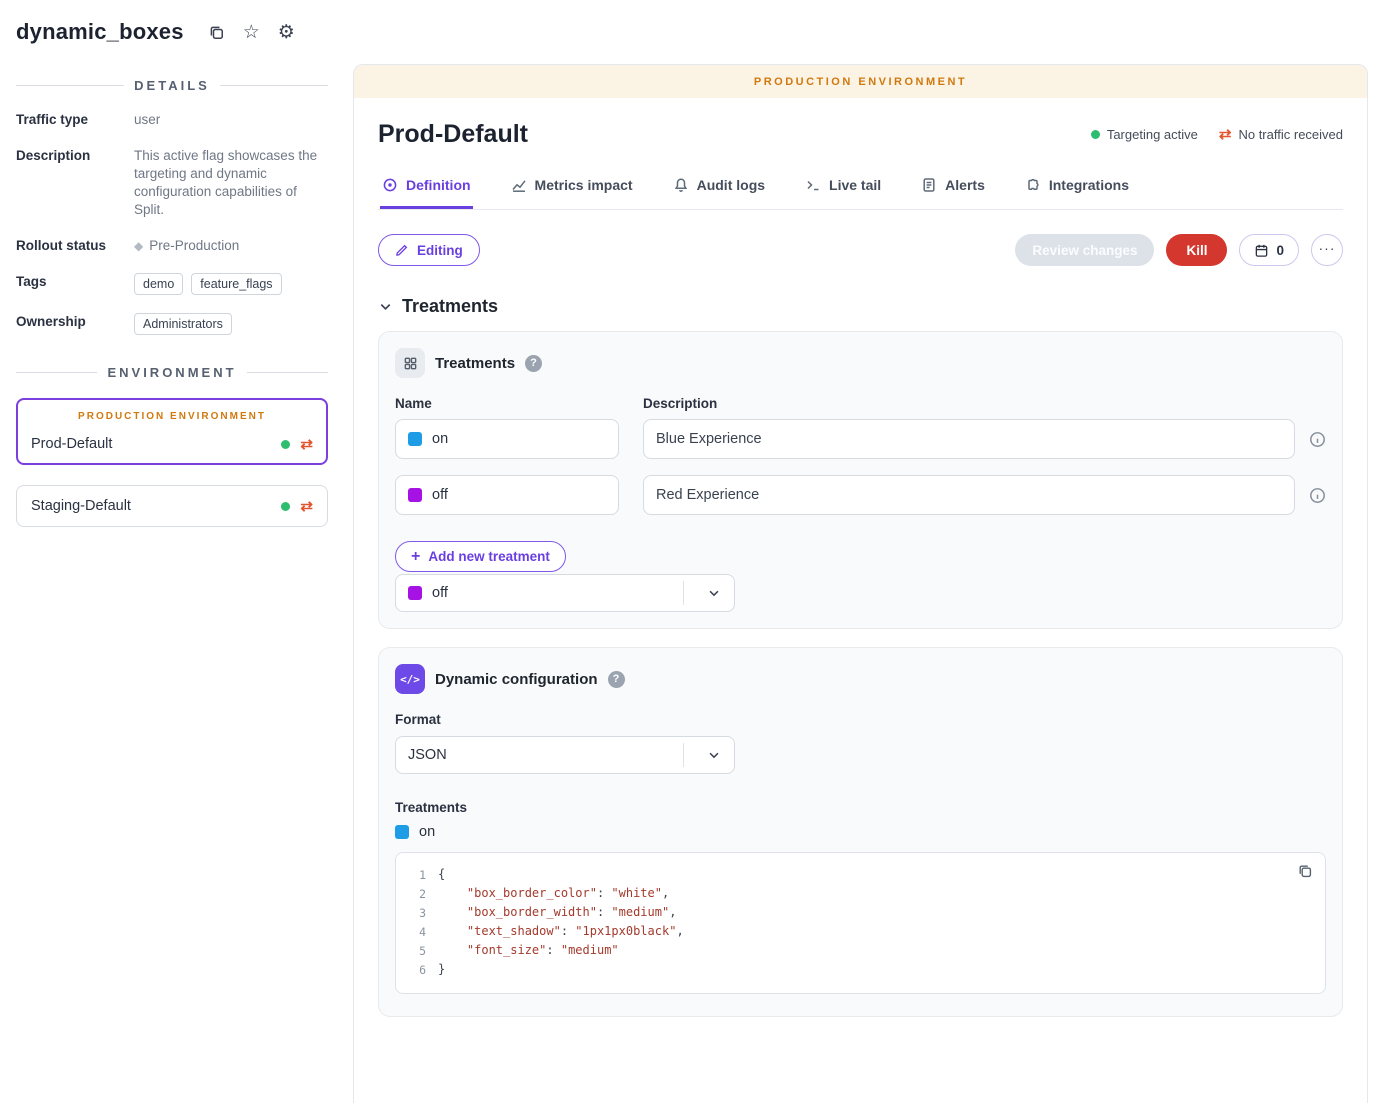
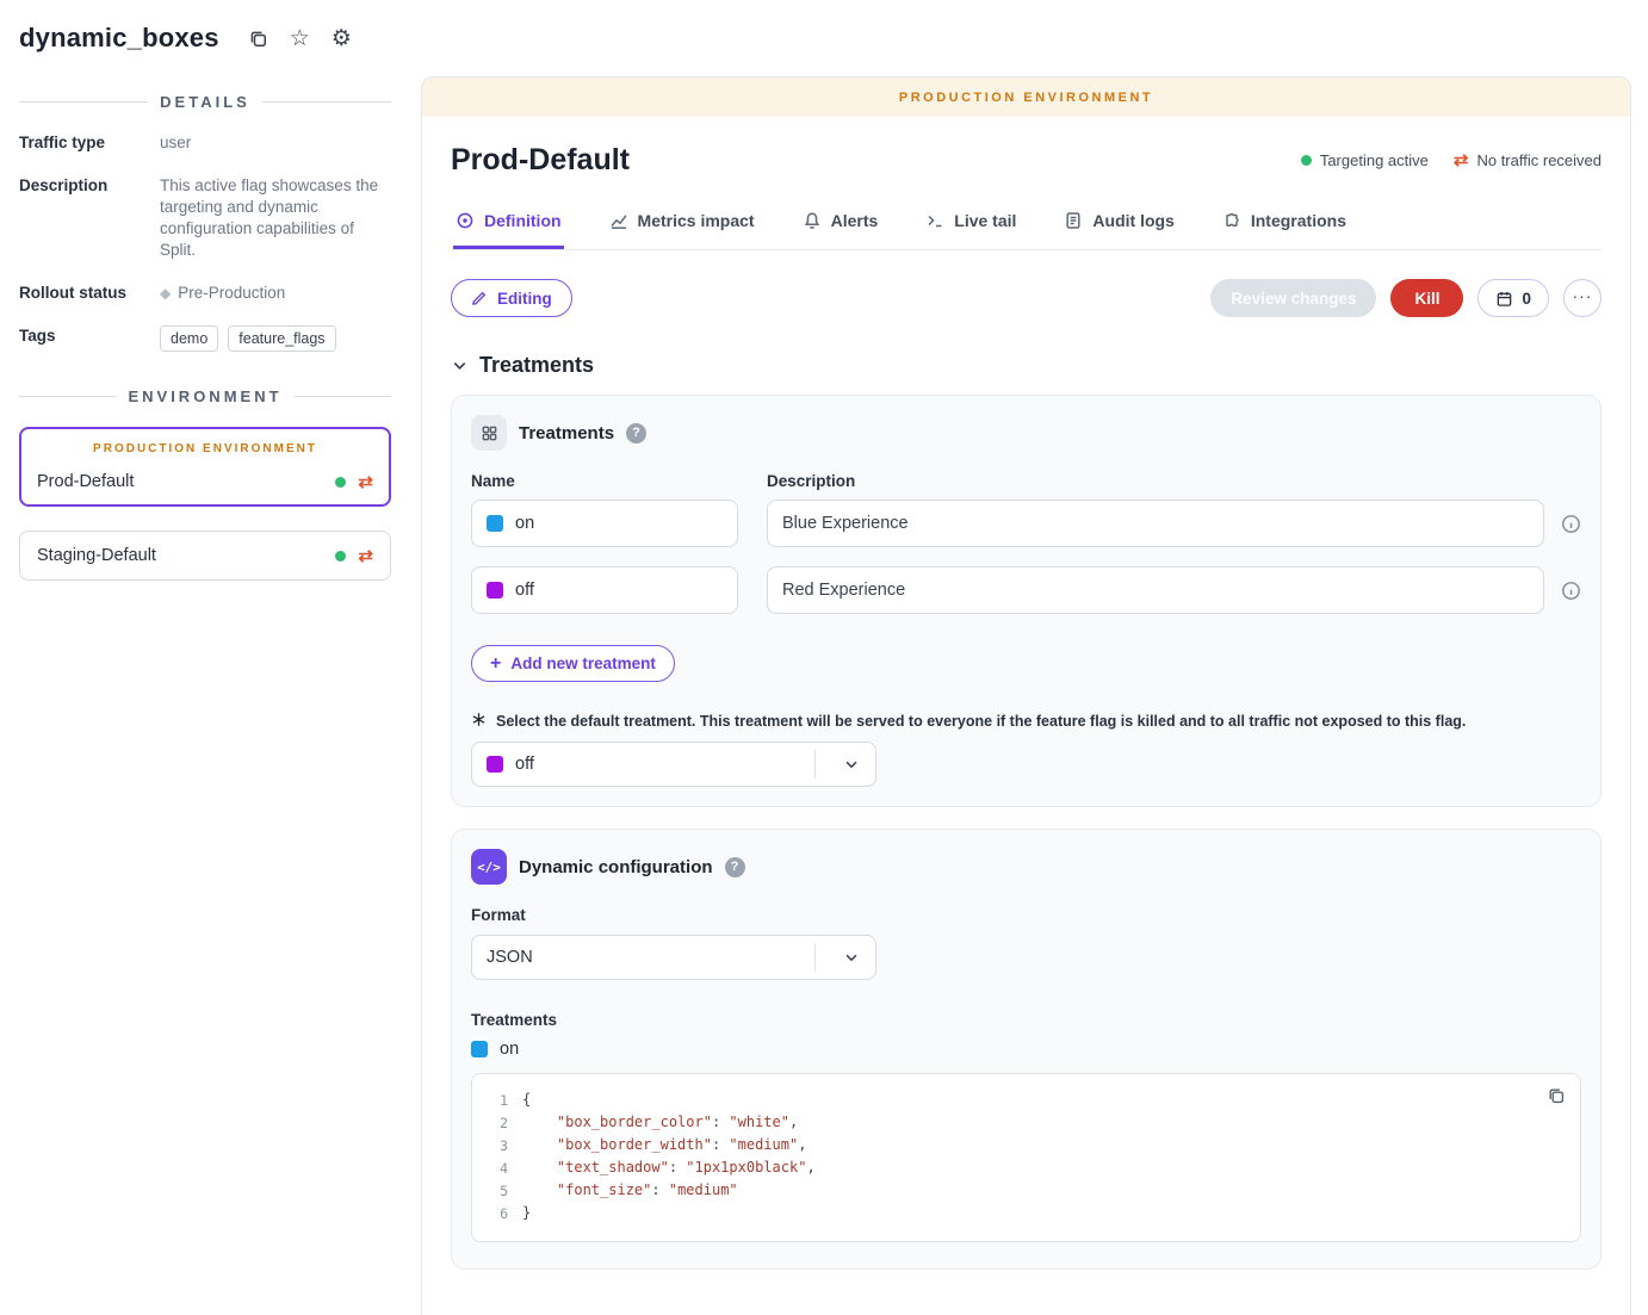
  dynamic_boxes
  ☆
  ⚙
  DETAILS
  Traffic type
  user
  Description
  This active flag showcases the targeting and dynamic configuration capabilities of Split.
  Rollout status
  ◆ Pre-Production
  Tags
  demo
  feature_flags
- Ownership
- Administrators
  ENVIRONMENT
  PRODUCTION ENVIRONMENT
  Prod-Default
  ⇄
  Staging-Default
  ⇄
  PRODUCTION ENVIRONMENT
  Prod-Default
  Targeting active
  ⇄
  No traffic received
  Definition
  Metrics impact
- Audit logs
+ Alerts
  Live tail
- Alerts
+ Audit logs
  Integrations
  Editing
  Review changes
  Kill
  0
  ···
  Treatments
  Treatments
  ?
  Name
  Description
  on
  Blue Experience
  off
  Red Experience
  +
  Add new treatment
+ Select the default treatment. This treatment will be served to everyone if the feature flag is killed and to all traffic not exposed to this flag.
  off
  </>
  Dynamic configuration
  ?
  Format
  JSON
  Treatments
  on
  1
  {
  2
  "box_border_color": "white",
  3
  "box_border_width": "medium",
  4
  "text_shadow": "1px1px0black",
  5
  "font_size": "medium"
  6
  }
